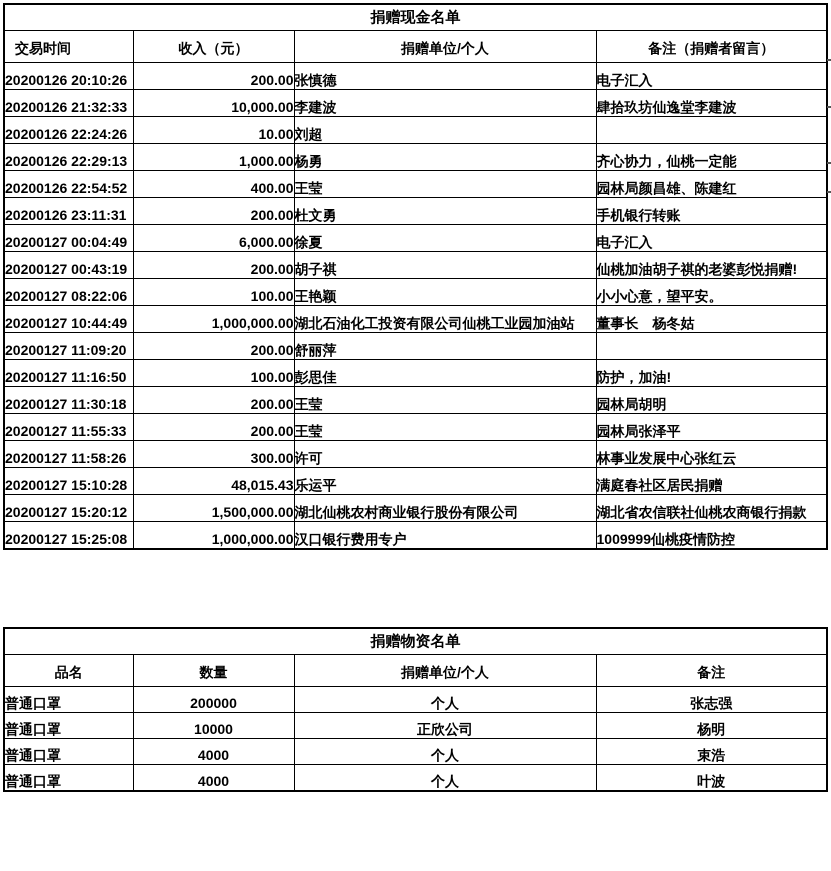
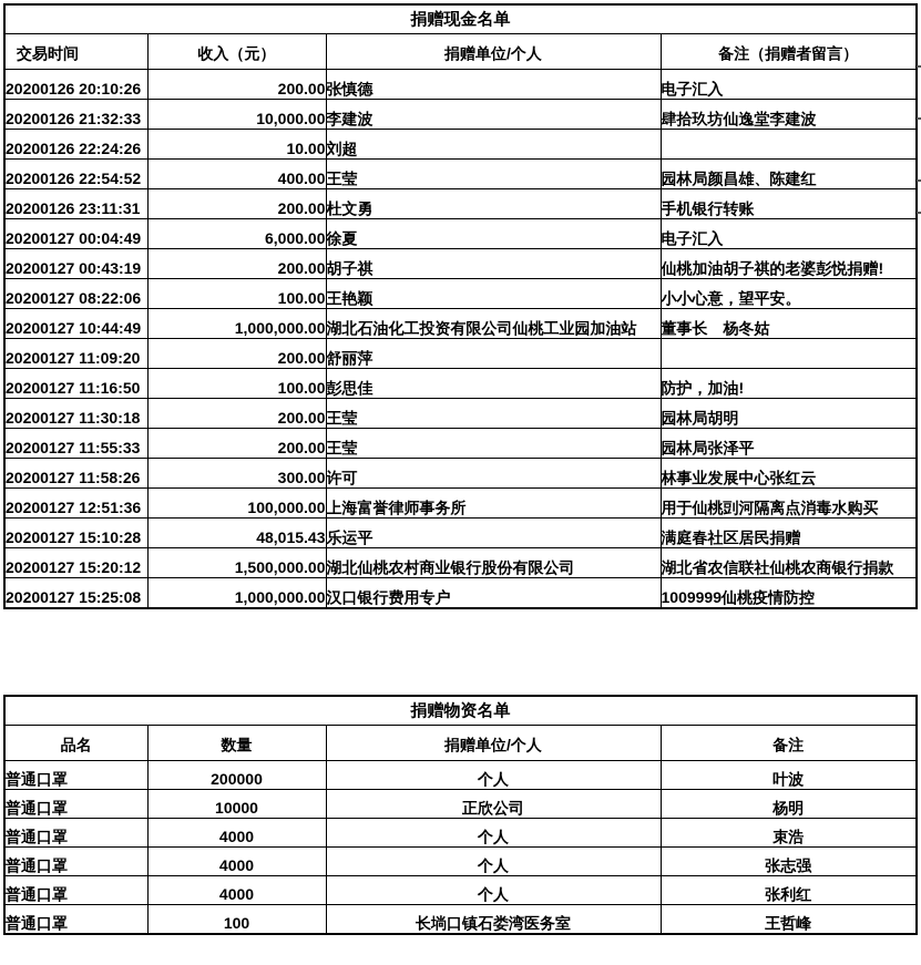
  捐赠现金名单
  交易时间	收入（元）	捐赠单位/个人	备注（捐赠者留言）
  20200126 20:10:26	200.00	张慎德	电子汇入
  20200126 21:32:33	10,000.00	李建波	肆拾玖坊仙逸堂李建波
  20200126 22:24:26	10.00	刘超
- 20200126 22:29:13	1,000.00	杨勇	齐心协力，仙桃一定能
  20200126 22:54:52	400.00	王莹	园林局颜昌雄、陈建红
  20200126 23:11:31	200.00	杜文勇	手机银行转账
  20200127 00:04:49	6,000.00	徐夏	电子汇入
  20200127 00:43:19	200.00	胡子祺	仙桃加油胡子祺的老婆彭悦捐赠!
  20200127 08:22:06	100.00	王艳颖	小小心意，望平安。
  20200127 10:44:49	1,000,000.00	湖北石油化工投资有限公司仙桃工业园加油站	董事长 杨冬姑
  20200127 11:09:20	200.00	舒丽萍
  20200127 11:16:50	100.00	彭思佳	防护，加油!
  20200127 11:30:18	200.00	王莹	园林局胡明
  20200127 11:55:33	200.00	王莹	园林局张泽平
  20200127 11:58:26	300.00	许可	林事业发展中心张红云
+ 20200127 12:51:36	100,000.00	上海富誉律师事务所	用于仙桃剅河隔离点消毒水购买
  20200127 15:10:28	48,015.43	乐运平	满庭春社区居民捐赠
  20200127 15:20:12	1,500,000.00	湖北仙桃农村商业银行股份有限公司	湖北省农信联社仙桃农商银行捐款
  20200127 15:25:08	1,000,000.00	汉口银行费用专户	1009999仙桃疫情防控
  捐赠物资名单
  品名	数量	捐赠单位/个人	备注
- 普通口罩	200000	个人	张志强
+ 普通口罩	200000	个人	叶波
  普通口罩	10000	正欣公司	杨明
  普通口罩	4000	个人	束浩
- 普通口罩	4000	个人	叶波
+ 普通口罩	4000	个人	张志强
+ 普通口罩	4000	个人	张利红
+ 普通口罩	100	长埫口镇石娄湾医务室	王哲峰
